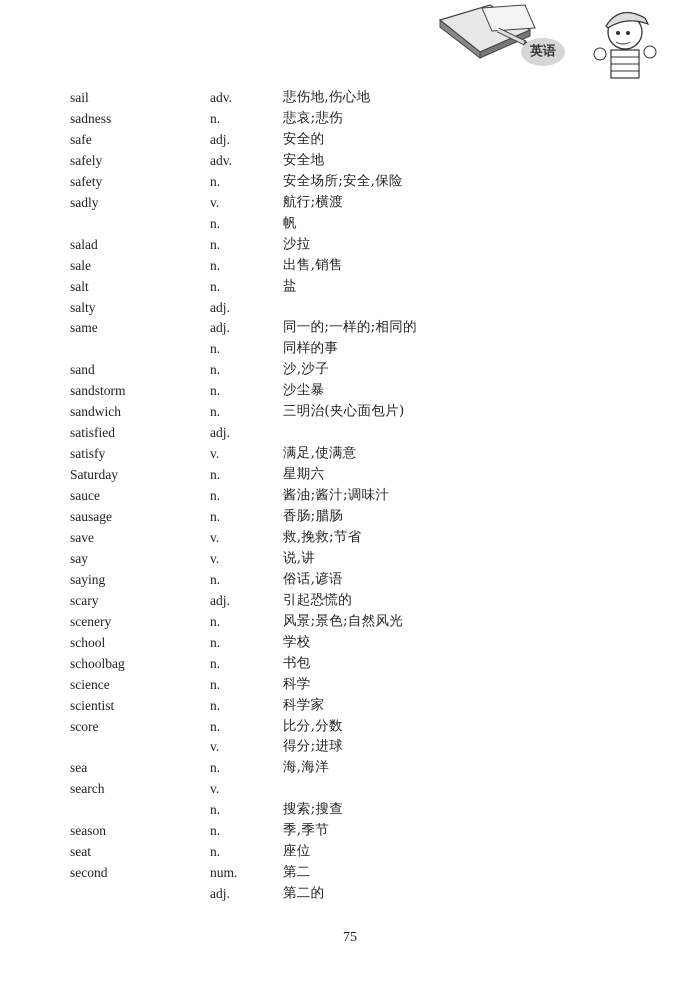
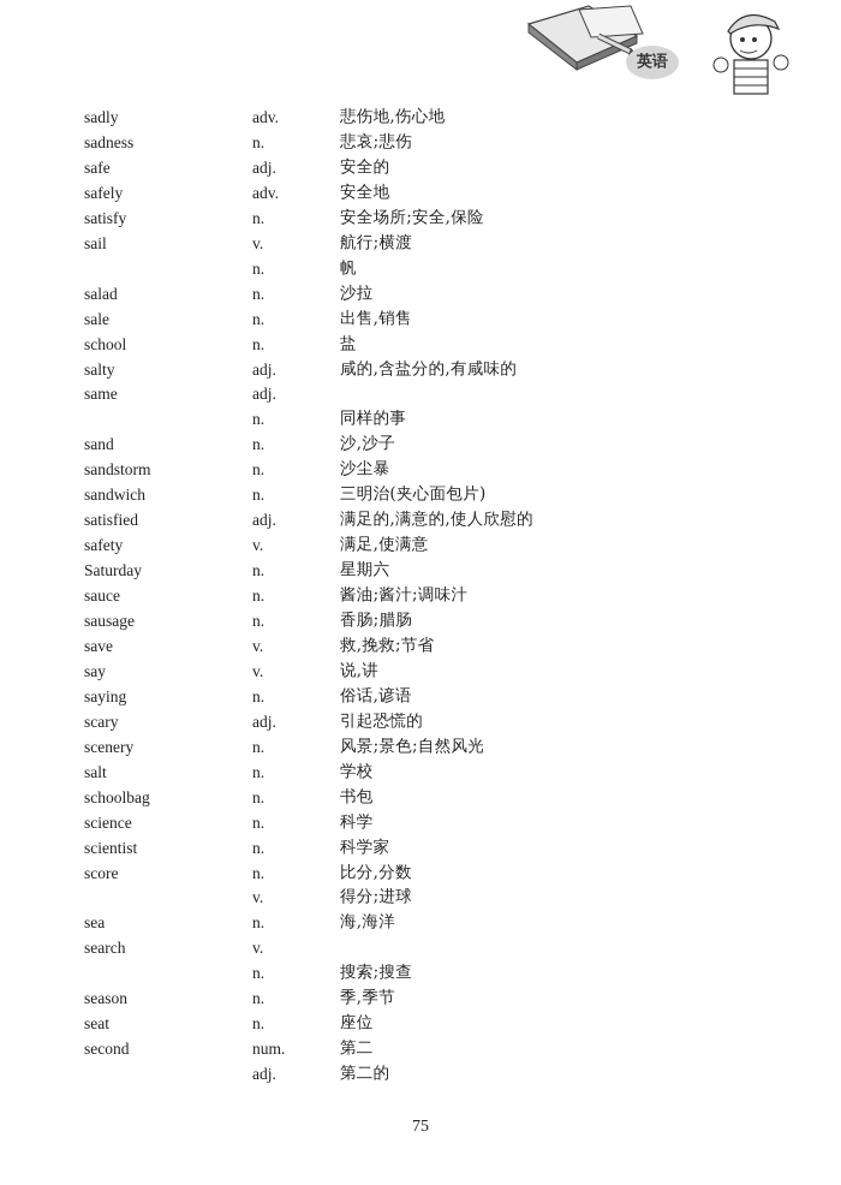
  英语
- sail
+ sadly
  adv.
  悲伤地,伤心地
  sadness
  n.
  悲哀;悲伤
  safe
  adj.
  安全的
  safely
  adv.
  安全地
- safety
+ satisfy
  n.
  安全场所;安全,保险
- sadly
+ sail
  v.
  航行;横渡
  n.
  帆
  salad
  n.
  沙拉
  sale
  n.
  出售,销售
- salt
+ school
  n.
  盐
  salty
  adj.
+ 咸的,含盐分的,有咸味的
  same
  adj.
- 同一的;一样的;相同的
  n.
  同样的事
  sand
  n.
  沙,沙子
  sandstorm
  n.
  沙尘暴
  sandwich
  n.
  三明治(夹心面包片)
  satisfied
  adj.
+ 满足的,满意的,使人欣慰的
- satisfy
+ safety
  v.
  满足,使满意
  Saturday
  n.
  星期六
  sauce
  n.
  酱油;酱汁;调味汁
  sausage
  n.
  香肠;腊肠
  save
  v.
  救,挽救;节省
  say
  v.
  说,讲
  saying
  n.
  俗话,谚语
  scary
  adj.
  引起恐慌的
  scenery
  n.
  风景;景色;自然风光
- school
+ salt
  n.
  学校
  schoolbag
  n.
  书包
  science
  n.
  科学
  scientist
  n.
  科学家
  score
  n.
  比分,分数
  v.
  得分;进球
  sea
  n.
  海,海洋
  search
  v.
  n.
  搜索;搜查
  season
  n.
  季,季节
  seat
  n.
  座位
  second
  num.
  第二
  adj.
  第二的
  75
